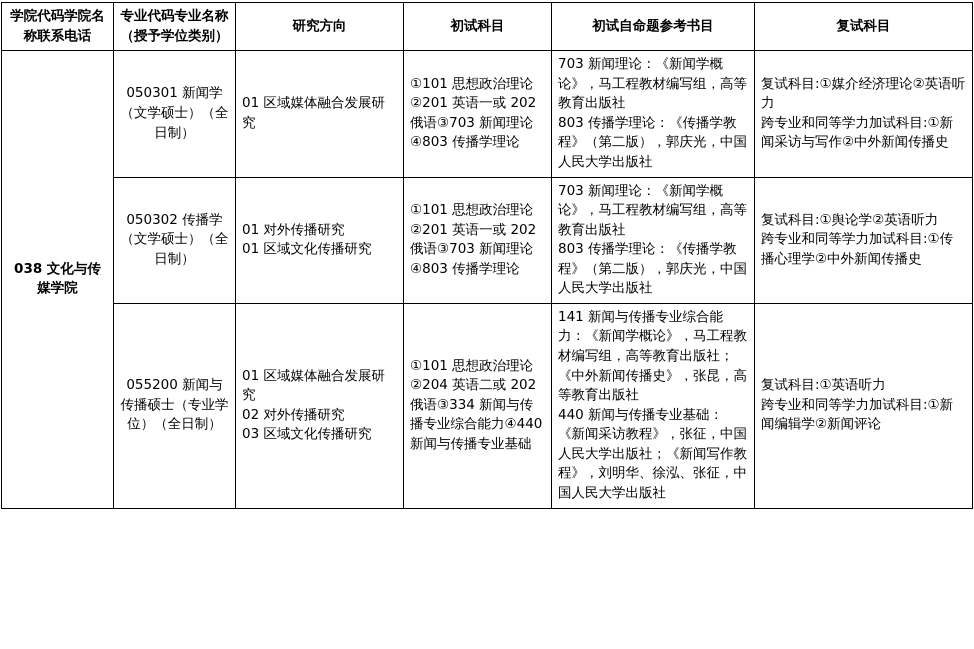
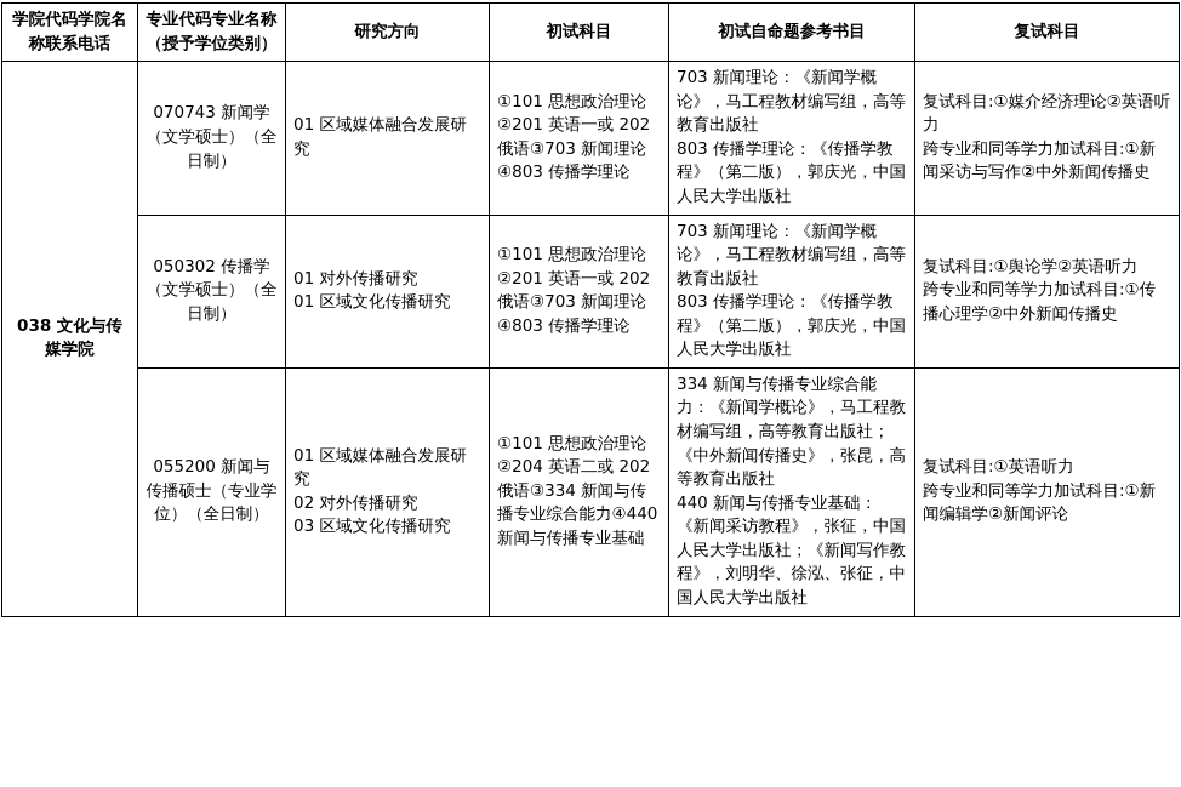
  学院代码学院名称联系电话	专业代码专业名称（授予学位类别）	研究方向	初试科目	初试自命题参考书目	复试科目
- 038 文化与传媒学院	050301 新闻学（文学硕士）（全日制）	01 区域媒体融合发展研究	①101 思想政治理论②201 英语一或 202 俄语③703 新闻理论④803 传播学理论	703 新闻理论：《新闻学概论》，马工程教材编写组，高等教育出版社 803 传播学理论：《传播学教程》（第二版），郭庆光，中国人民大学出版社	复试科目:①媒介经济理论②英语听力 跨专业和同等学力加试科目:①新闻采访与写作②中外新闻传播史
+ 038 文化与传媒学院	070743 新闻学（文学硕士）（全日制）	01 区域媒体融合发展研究	①101 思想政治理论②201 英语一或 202 俄语③703 新闻理论④803 传播学理论	703 新闻理论：《新闻学概论》，马工程教材编写组，高等教育出版社 803 传播学理论：《传播学教程》（第二版），郭庆光，中国人民大学出版社	复试科目:①媒介经济理论②英语听力 跨专业和同等学力加试科目:①新闻采访与写作②中外新闻传播史
  050302 传播学（文学硕士）（全日制）	01 对外传播研究 01 区域文化传播研究	①101 思想政治理论②201 英语一或 202 俄语③703 新闻理论④803 传播学理论	703 新闻理论：《新闻学概论》，马工程教材编写组，高等教育出版社 803 传播学理论：《传播学教程》（第二版），郭庆光，中国人民大学出版社	复试科目:①舆论学②英语听力 跨专业和同等学力加试科目:①传播心理学②中外新闻传播史
- 055200 新闻与传播硕士（专业学位）（全日制）	01 区域媒体融合发展研究 02 对外传播研究 03 区域文化传播研究	①101 思想政治理论②204 英语二或 202 俄语③334 新闻与传播专业综合能力④440 新闻与传播专业基础	141 新闻与传播专业综合能力：《新闻学概论》，马工程教材编写组，高等教育出版社；《中外新闻传播史》，张昆，高等教育出版社 440 新闻与传播专业基础：《新闻采访教程》，张征，中国人民大学出版社；《新闻写作教程》，刘明华、徐泓、张征，中国人民大学出版社	复试科目:①英语听力 跨专业和同等学力加试科目:①新闻编辑学②新闻评论
+ 055200 新闻与传播硕士（专业学位）（全日制）	01 区域媒体融合发展研究 02 对外传播研究 03 区域文化传播研究	①101 思想政治理论②204 英语二或 202 俄语③334 新闻与传播专业综合能力④440 新闻与传播专业基础	334 新闻与传播专业综合能力：《新闻学概论》，马工程教材编写组，高等教育出版社；《中外新闻传播史》，张昆，高等教育出版社 440 新闻与传播专业基础：《新闻采访教程》，张征，中国人民大学出版社；《新闻写作教程》，刘明华、徐泓、张征，中国人民大学出版社	复试科目:①英语听力 跨专业和同等学力加试科目:①新闻编辑学②新闻评论
